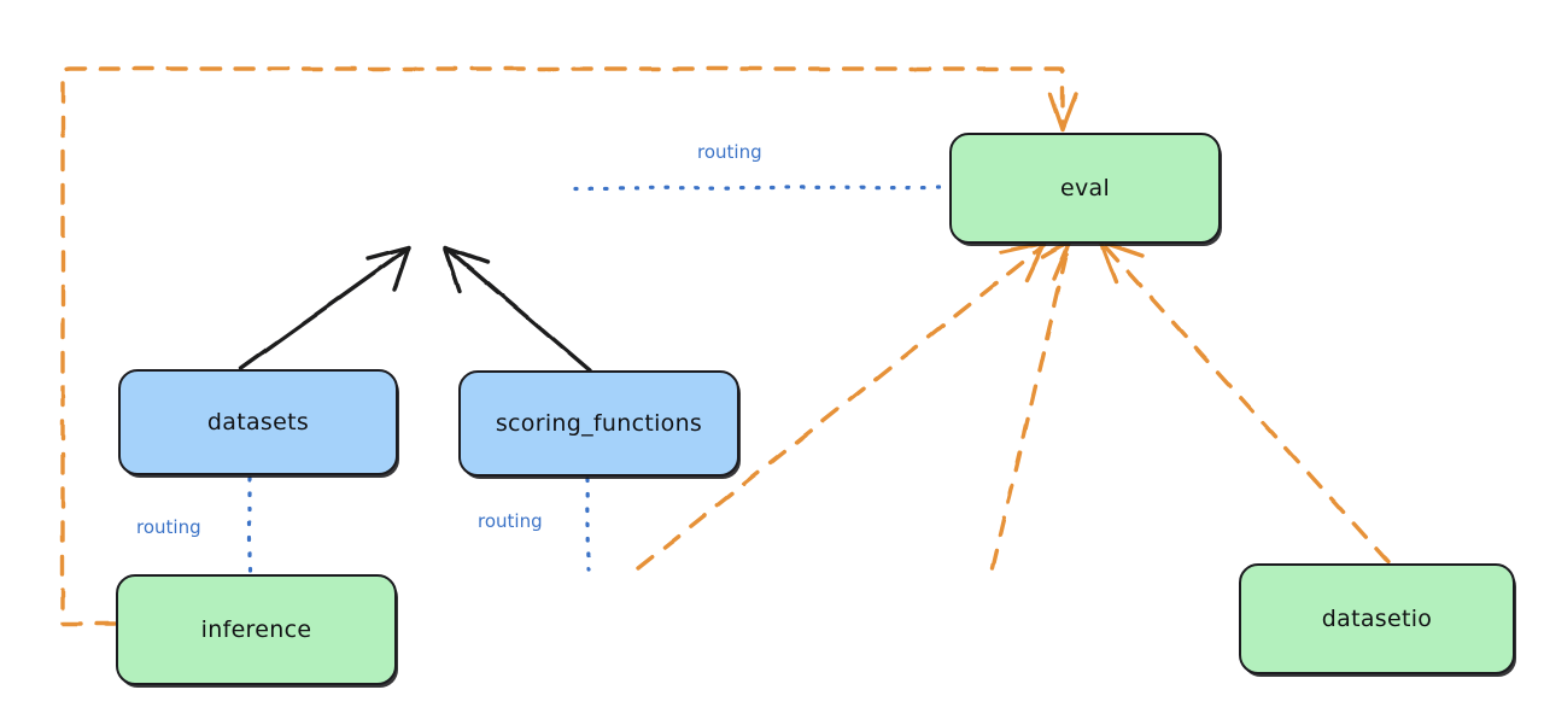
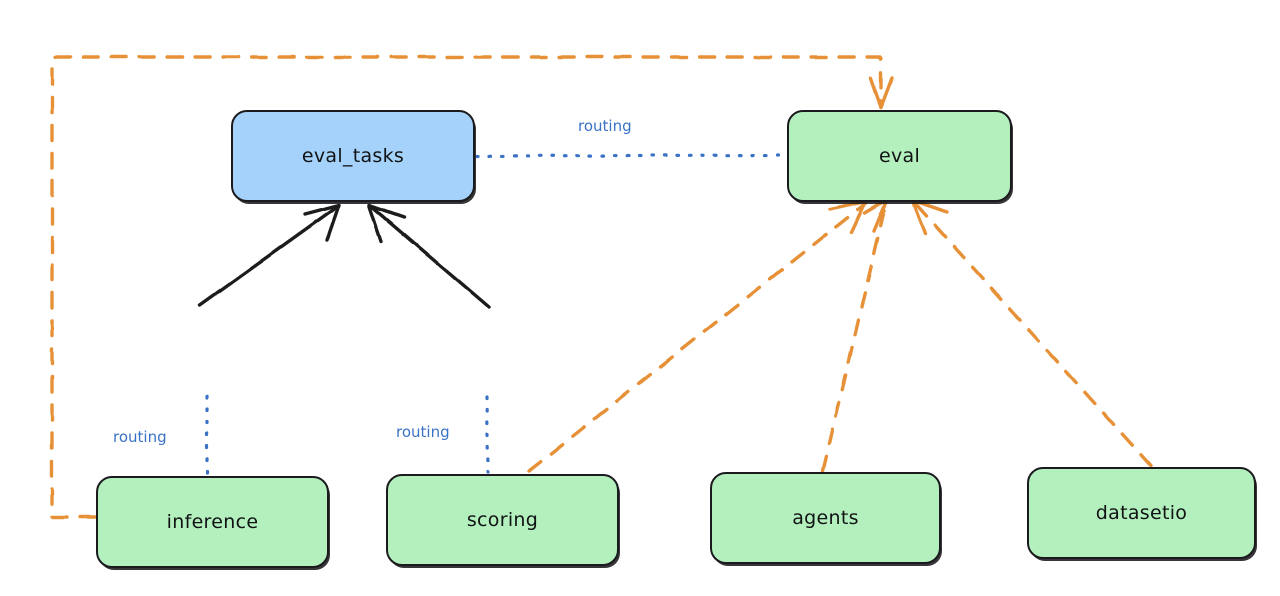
+ eval_tasks
  eval
- datasets
- scoring_functions
  inference
+ scoring
+ agents
  datasetio
  routing
  routing
  routing
